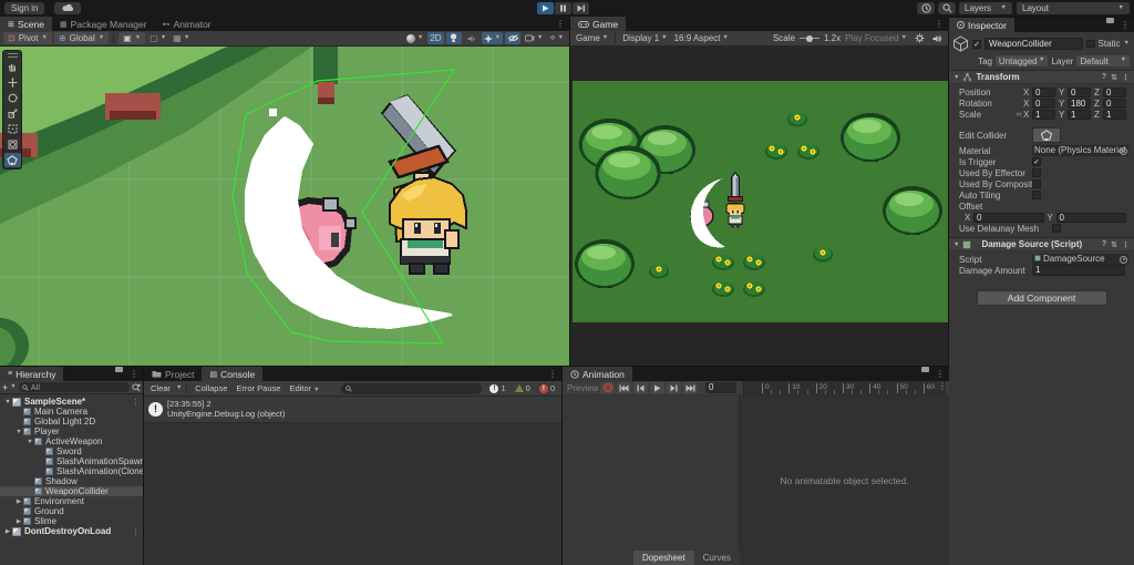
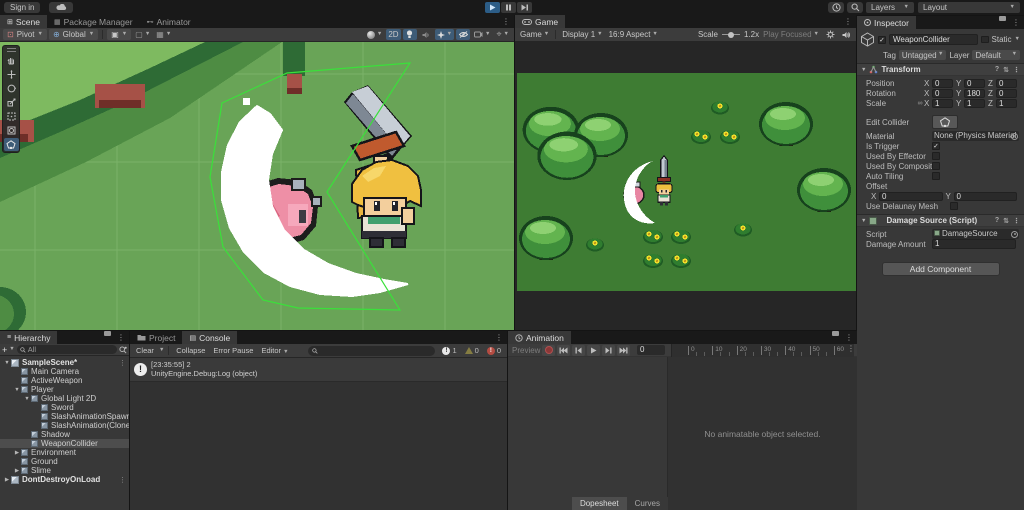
  Sign in
  Layers
  Layout
  Scene
  Package Manager
  Animator
  ⋮
  ⊡
  Pivot
  ⊕
  Global
  ▣
  ▢
  ▦
  2D
  ⌖
  Game
  ⋮
  Game
  Display 1
  16:9 Aspect
  Scale
  1.2x
  Play Focused
  Inspector
  ⋮
  WeaponCollider
  Static
  Tag
  Untagged
  Layer
  Default
  Transform
  Position
  X
  0
  Y
  0
  Z
  0
  Rotation
  X
  0
  Y
  180
  Z
  0
  Scale
  X
  1
  Y
  1
  Z
  1
  Edit Collider
  Material
  None (Physics Materi
  Is Trigger
  Used By Effector
  Used By Composi
  Auto Tiling
  Offset
  X
  0
  Y
  0
  Use Delaunay Mesh
  Damage Source (Script)
  Script
  DamageSource
  Damage Amount
  1
  Add Component
  Hierarchy
  ⋮
  +
  All
  SampleScene*
  Main Camera
- Global Light 2D
+ ActiveWeapon
  Player
- ActiveWeapon
+ Global Light 2D
  Sword
  SlashAnimationSpawn
  SlashAnimation(Clone
  Shadow
  WeaponCollider
  Environment
  Ground
  Slime
  DontDestroyOnLoad
  Project
  Console
  ⋮
  Clear
  Collapse
  Error Pause
  Editor
  1
  0
  0
  !
  [23:35:55] 2
  UnityEngine.Debug:Log (object)
  Animation
  ⋮
  Preview
  0
  ⋮
  No animatable object selected.
  Dopesheet
  Curves
